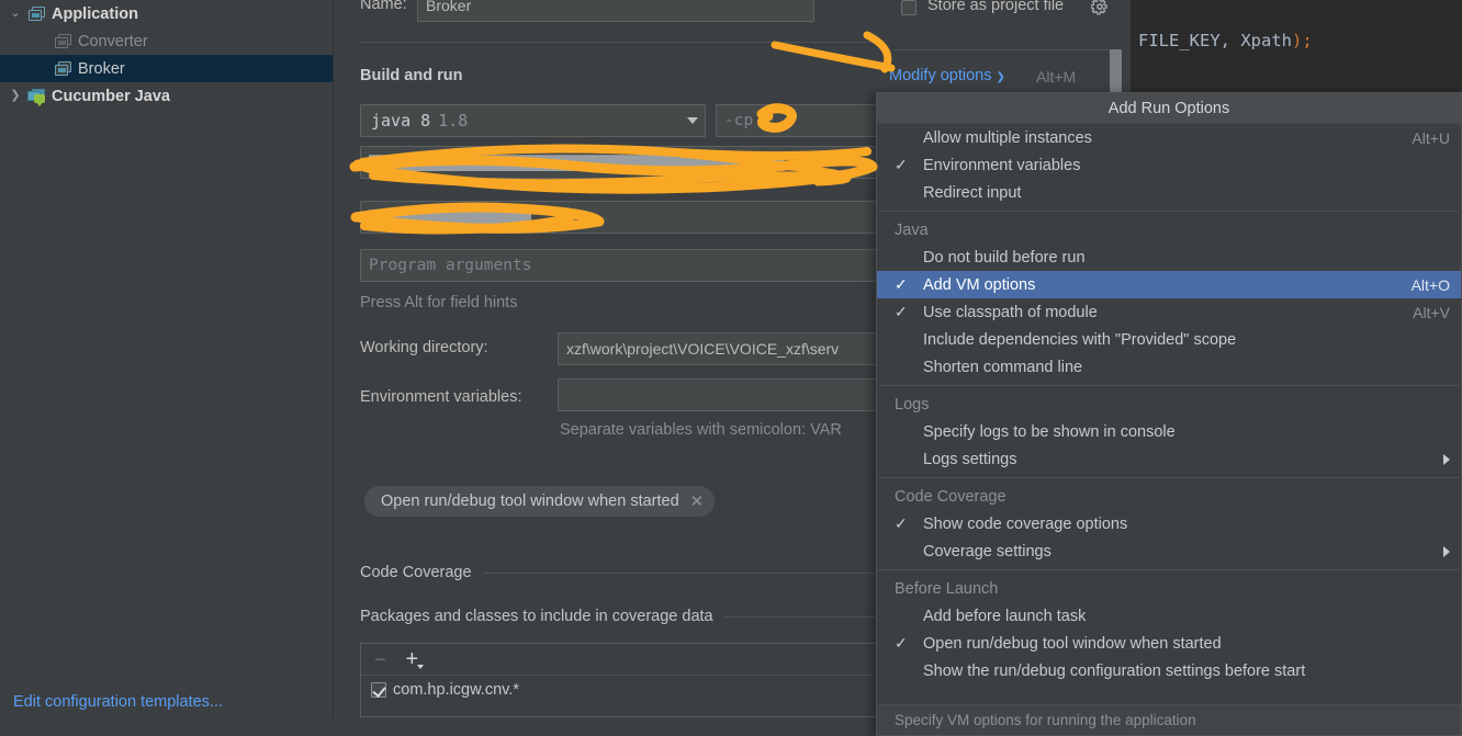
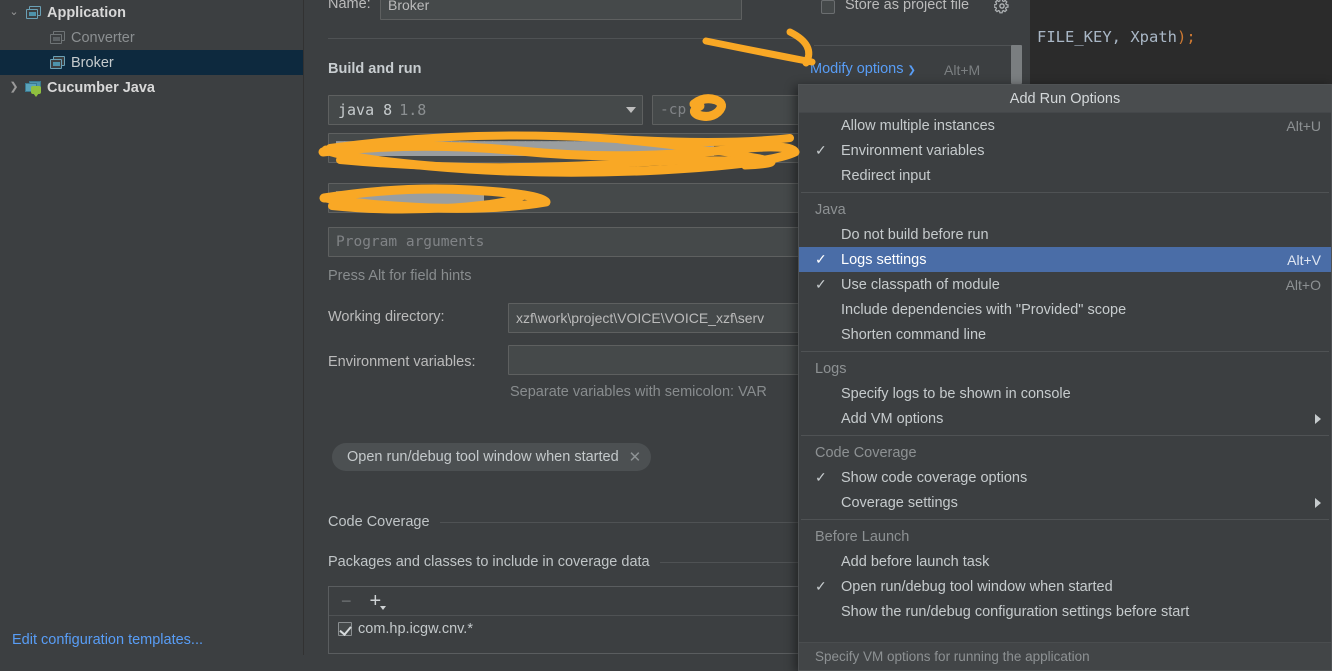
  FILE_KEY, Xpath);
  ⌄
  Application
  Converter
  Broker
  ❯
  Cucumber Java
  Edit configuration templates...
  Name:
  Broker
  Build and run
  java 8
  1.8
  -cp
  ███████████████
  Program arguments
  Press Alt for field hints
  Working directory:
  xzf\work\project\VOICE\VOICE_xzf\serv
  Environment variables:
  Separate variables with semicolon: VAR
  Open run/debug tool window when started
  ✕
  Code Coverage
  Packages and classes to include in coverage data
  −
  +
  com.hp.icgw.cnv.*
  Store as project file
  Modify options ❯
  Alt+M
  Add Run Options
  Allow multiple instances
  Alt+U
  ✓
  Environment variables
  Redirect input
  Java
  Do not build before run
  ✓
- Add VM options
+ Logs settings
- Alt+O
+ Alt+V
  ✓
  Use classpath of module
- Alt+V
+ Alt+O
  Include dependencies with "Provided" scope
  Shorten command line
  Logs
  Specify logs to be shown in console
- Logs settings
+ Add VM options
  Code Coverage
  ✓
  Show code coverage options
  Coverage settings
  Before Launch
  Add before launch task
  ✓
  Open run/debug tool window when started
  Show the run/debug configuration settings before start
  Specify VM options for running the application
